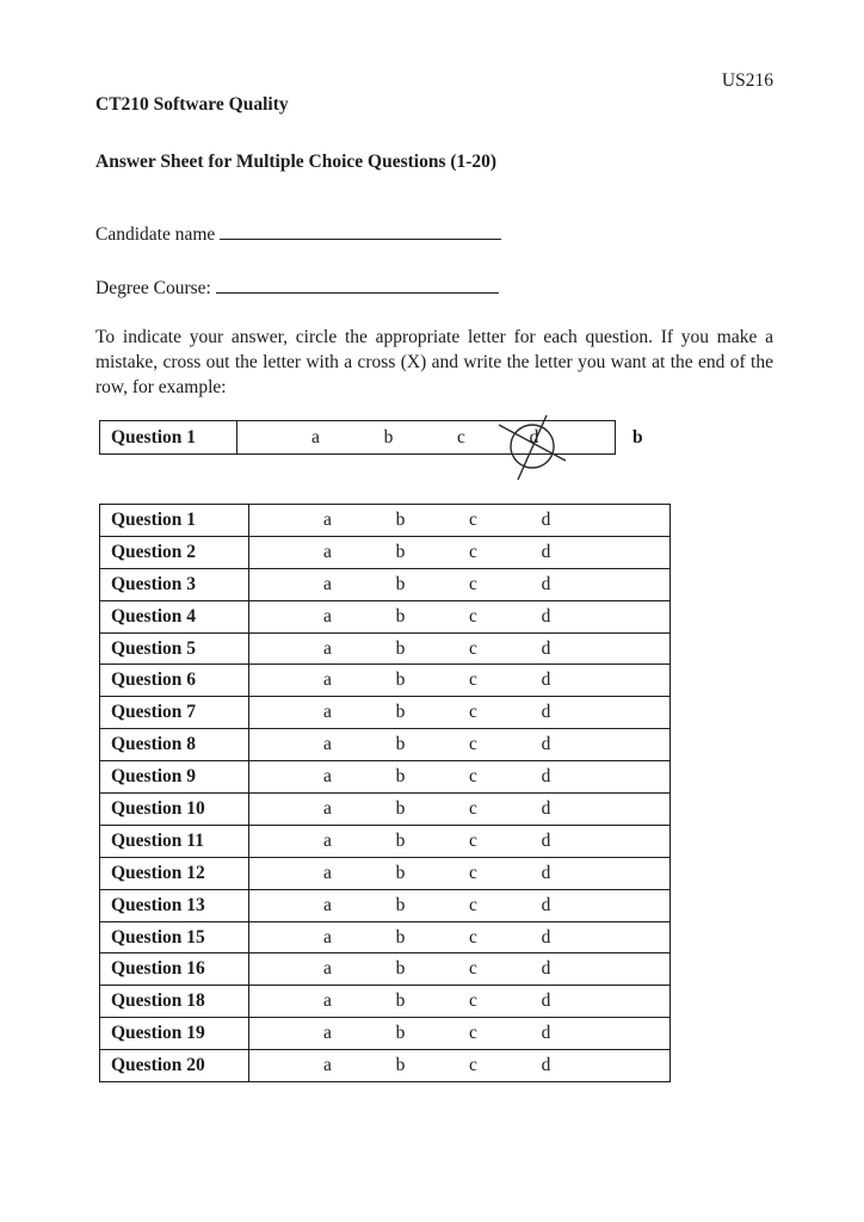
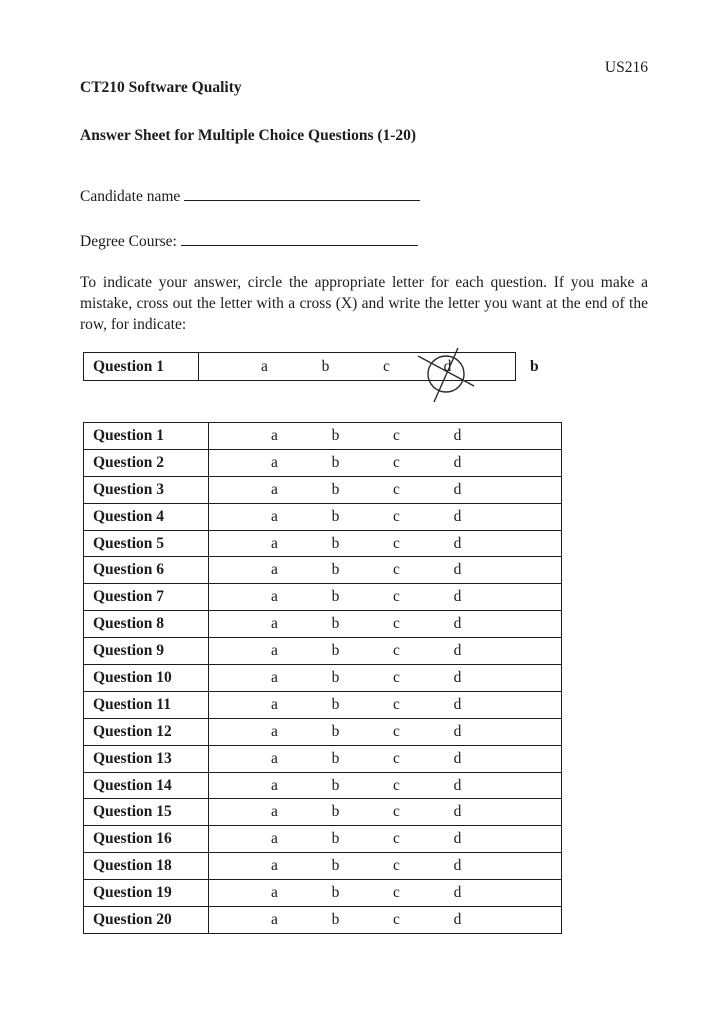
  US216
  CT210 Software Quality
  Answer Sheet for Multiple Choice Questions (1-20)
  Candidate name
  Degree Course:
- To indicate your answer, circle the appropriate letter for each question. If you make a mistake, cross out the letter with a cross (X) and write the letter you want at the end of the row, for example:
+ To indicate your answer, circle the appropriate letter for each question. If you make a mistake, cross out the letter with a cross (X) and write the letter you want at the end of the row, for indicate:
  Question 1
  a
  b
  c
  d
  b
  Question 1	a b c d
  Question 2	a b c d
  Question 3	a b c d
  Question 4	a b c d
  Question 5	a b c d
  Question 6	a b c d
  Question 7	a b c d
  Question 8	a b c d
  Question 9	a b c d
  Question 10	a b c d
  Question 11	a b c d
  Question 12	a b c d
  Question 13	a b c d
+ Question 14	a b c d
  Question 15	a b c d
  Question 16	a b c d
  Question 18	a b c d
  Question 19	a b c d
  Question 20	a b c d
